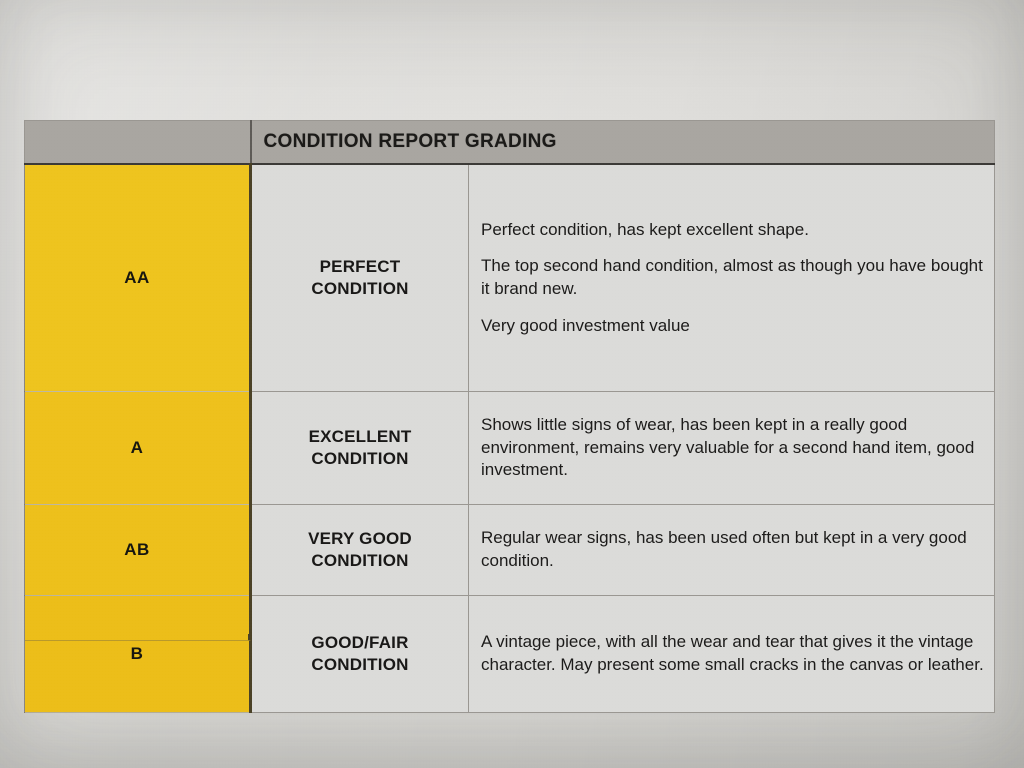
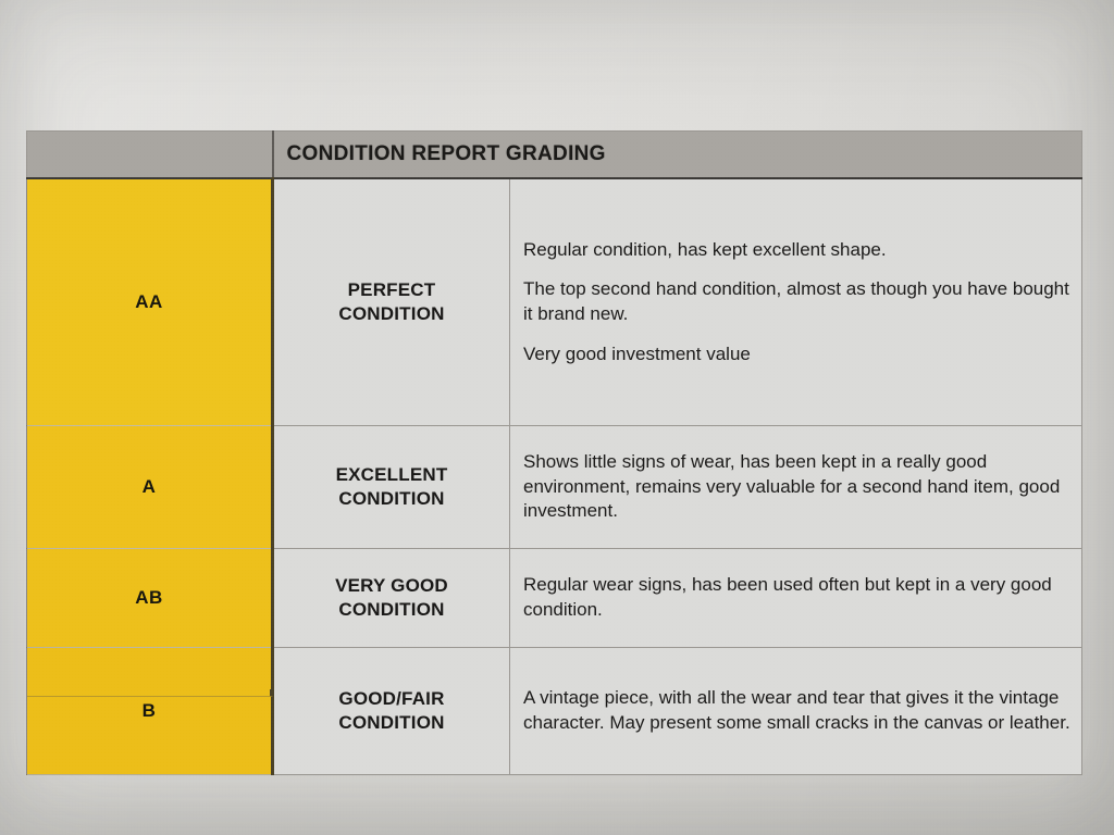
  	CONDITION REPORT GRADING
- AA	PERFECT CONDITION	Perfect condition, has kept excellent shape. The top second hand condition, almost as though you have bought it brand new. Very good investment value
+ AA	PERFECT CONDITION	Regular condition, has kept excellent shape. The top second hand condition, almost as though you have bought it brand new. Very good investment value
  A	EXCELLENT CONDITION	Shows little signs of wear, has been kept in a really good environment, remains very valuable for a second hand item, good investment.
  AB	VERY GOOD CONDITION	Regular wear signs, has been used often but kept in a very good condition.
  B	GOOD/FAIR CONDITION	A vintage piece, with all the wear and tear that gives it the vintage character. May present some small cracks in the canvas or leather.
